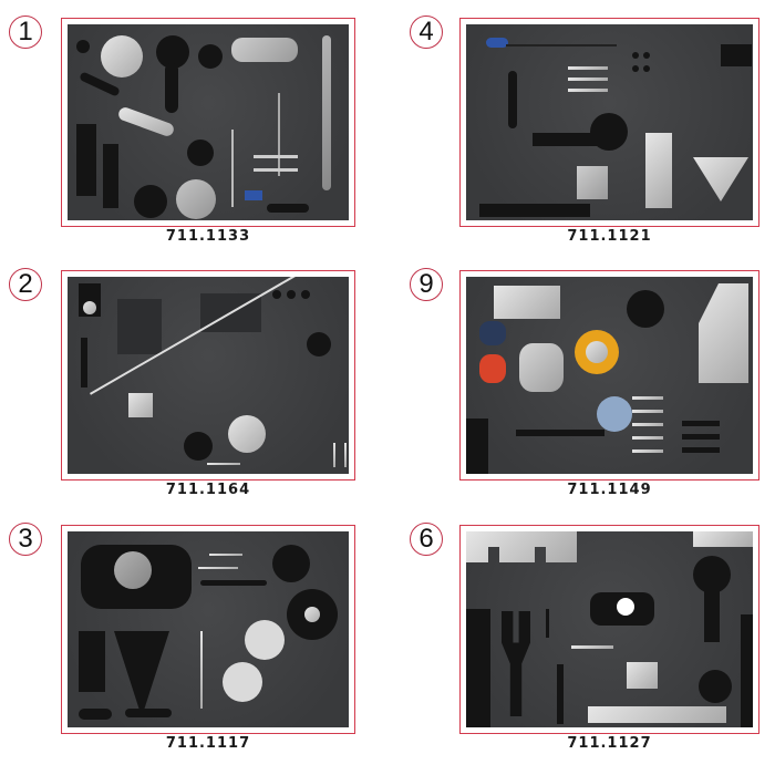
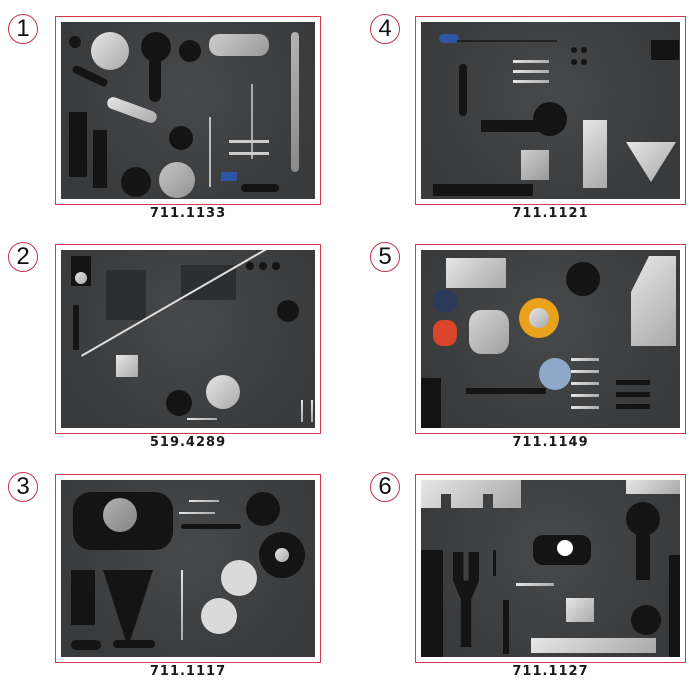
  1
  711.1133
  4
  711.1121
  2
- 711.1164
+ 519.4289
- 9
+ 5
  711.1149
  3
  711.1117
  6
  711.1127
